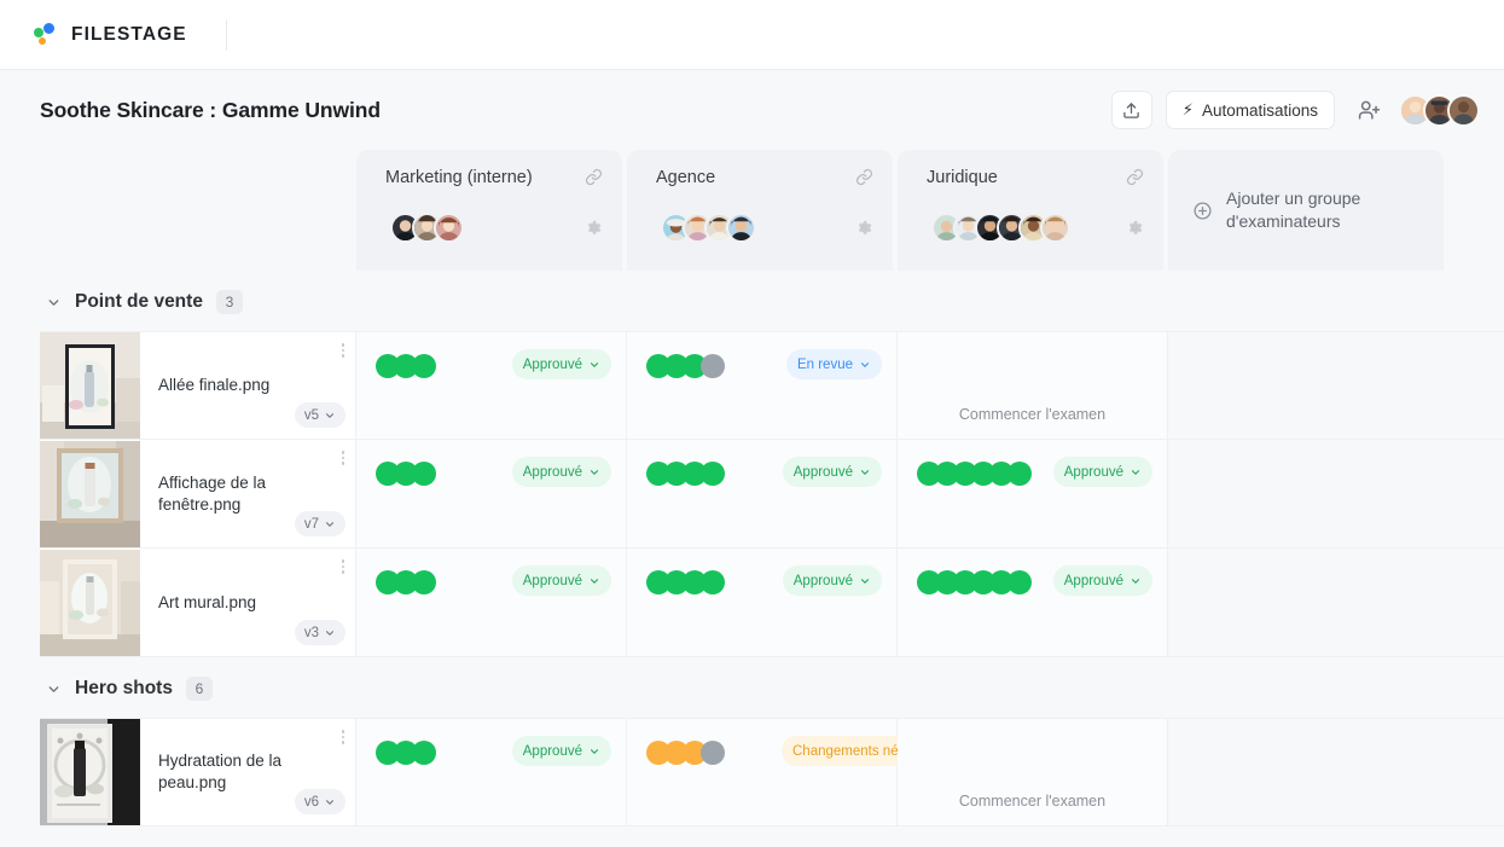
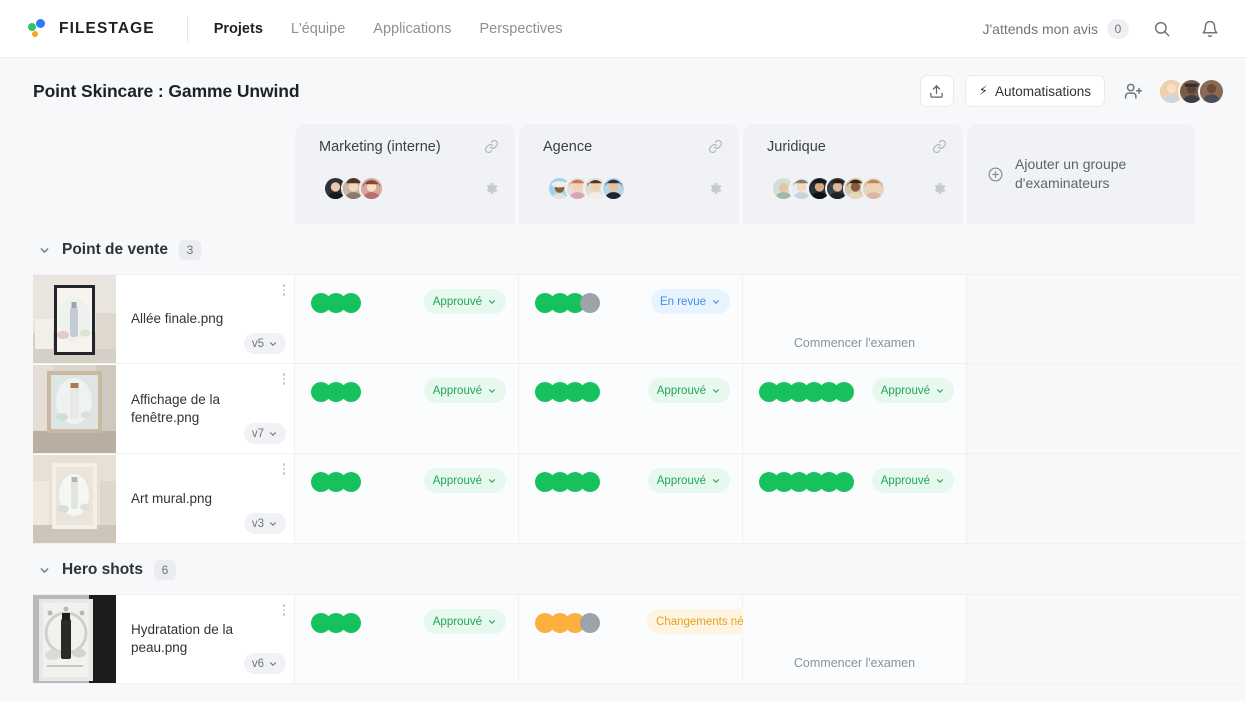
  FILESTAGE
+ Projets
+ L'équipe
+ Applications
+ Perspectives
+ J'attends mon avis
+ 0
- Soothe Skincare : Gamme Unwind
+ Point Skincare : Gamme Unwind
  ⚡
  Automatisations
  Marketing (interne)
  Agence
  Juridique
  Ajouter un groupe d'examinateurs
  Point de vente
  3
  Allée finale.png
  v5
  Approuvé
  En revue
  Commencer l'examen
  Affichage de la fenêtre.png
  v7
  Approuvé
  Approuvé
  Approuvé
  Art mural.png
  v3
  Approuvé
  Approuvé
  Approuvé
  Hero shots
  6
  Hydratation de la peau.png
  v6
  Approuvé
  Commencer l'examen
